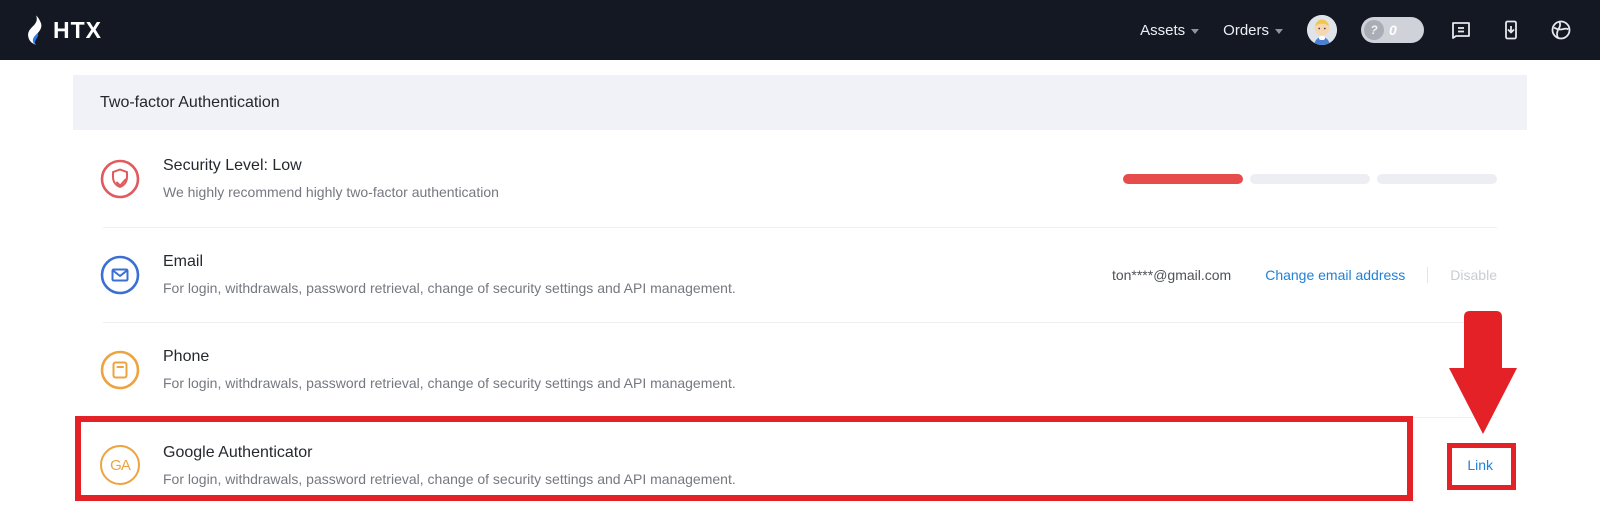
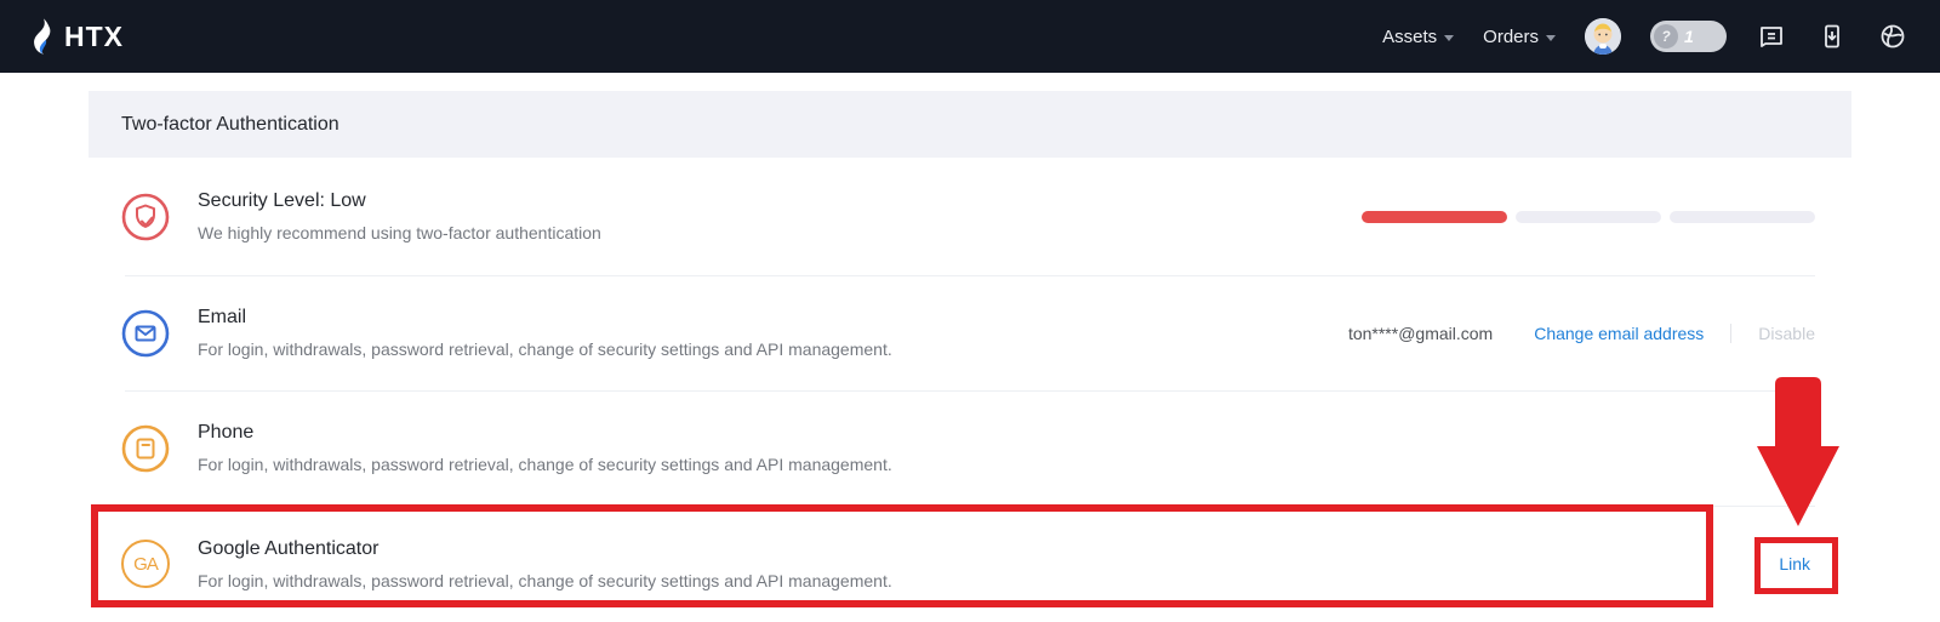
  HTX
  Assets
  Orders
  ?
- 0
+ 1
  Two-factor Authentication
  Security Level: Low
- We highly recommend highly two-factor authentication
+ We highly recommend using two-factor authentication
  Email
  For login, withdrawals, password retrieval, change of security settings and API management.
  ton****@gmail.com
  Change email address
  Disable
  Phone
  For login, withdrawals, password retrieval, change of security settings and API management.
  GA
  Google Authenticator
  For login, withdrawals, password retrieval, change of security settings and API management.
  Link
